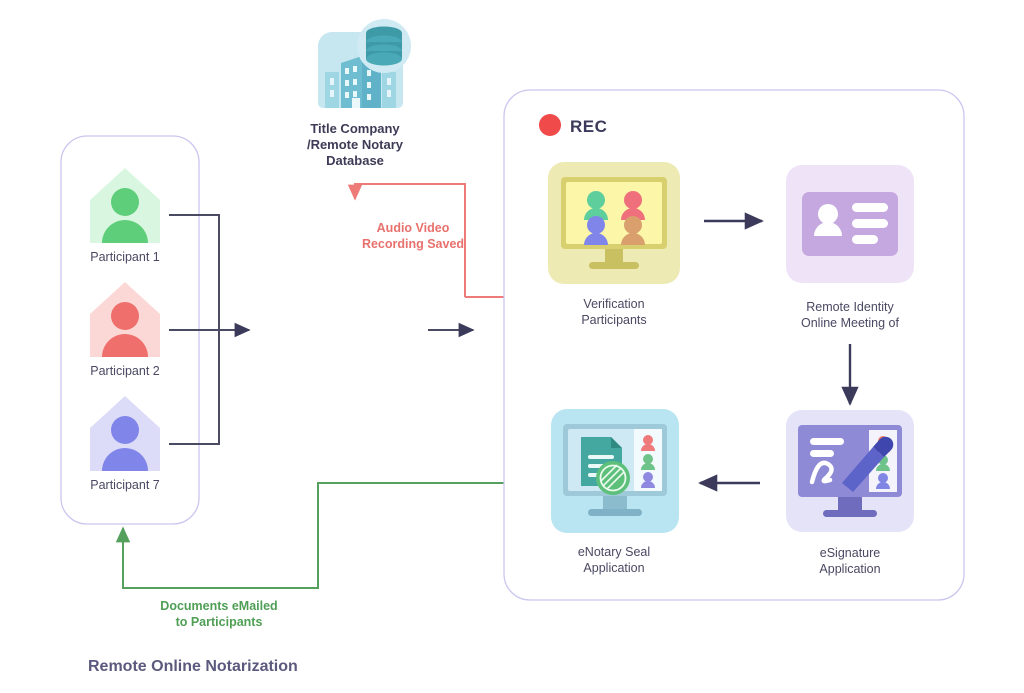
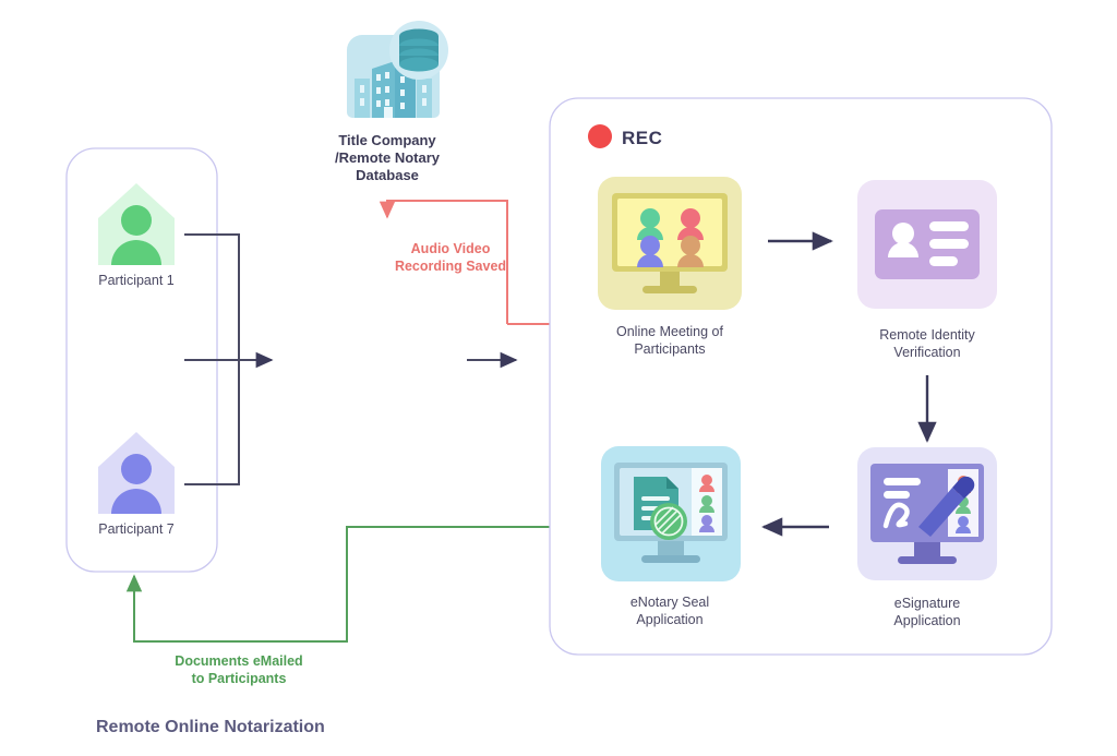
  Participant 1
- Participant 2
  Participant 7
  Title Company
  /Remote Notary
  Database
  Audio Video
  Recording Saved
  Documents eMailed
  to Participants
  REC
- Verification
+ Online Meeting of
  Participants
  Remote Identity
- Online Meeting of
+ Verification
  eSignature
  Application
  eNotary Seal
  Application
  Remote Online Notarization
